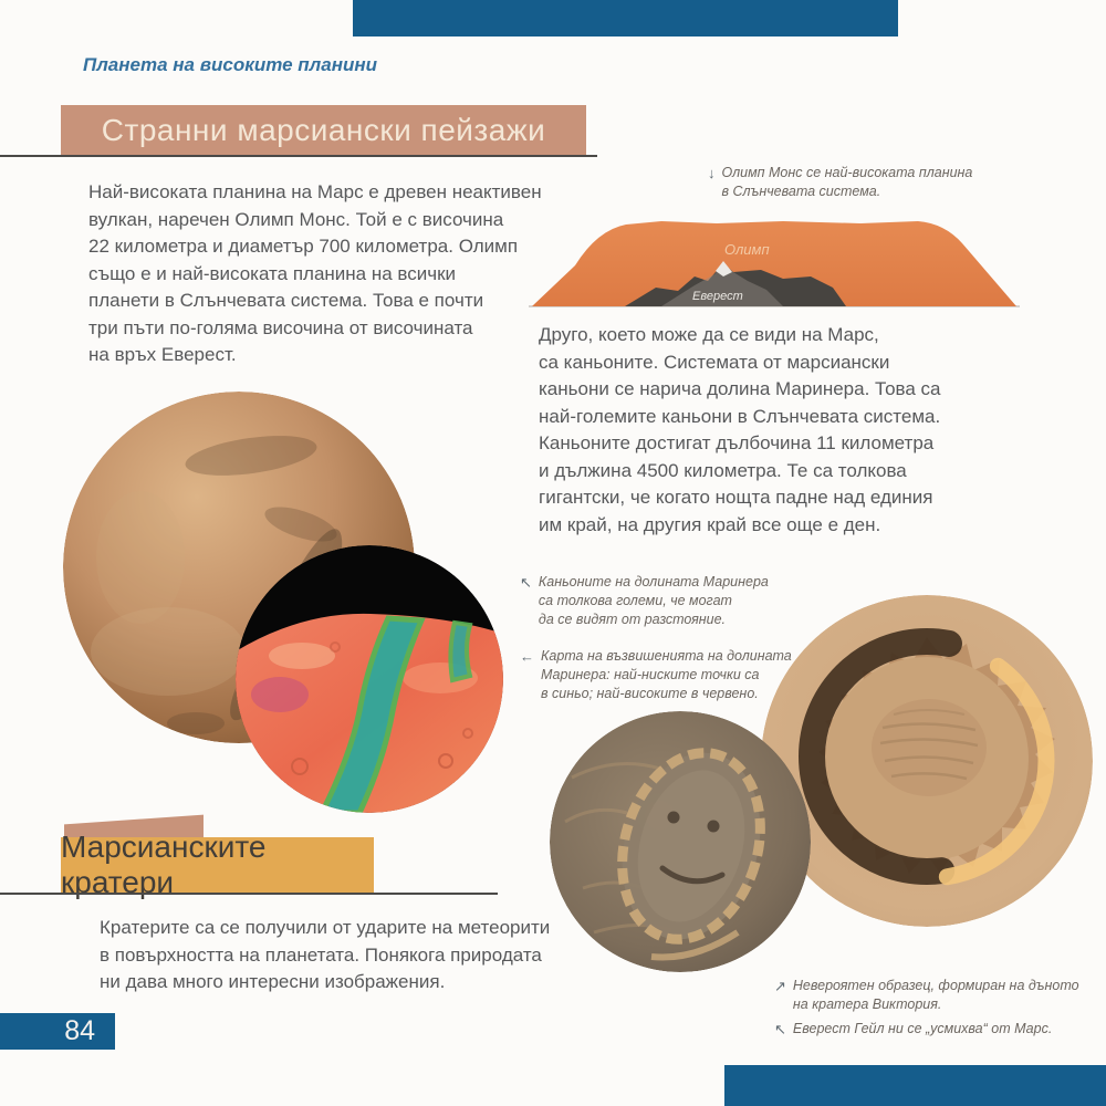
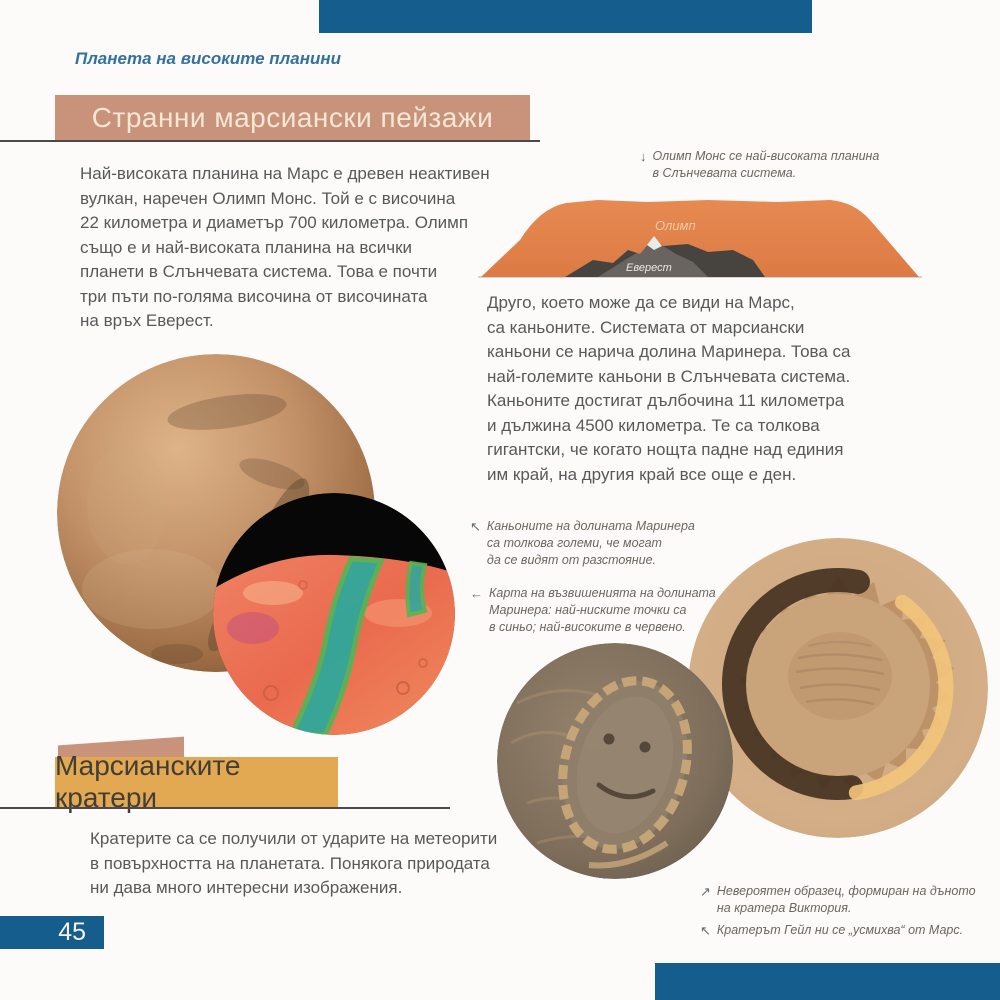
  Планета на високите планини
  Странни марсиански пейзажи
  Най-високата планина на Марс е древен неактивен
  вулкан, наречен Олимп Монс. Той е с височина
  22 километра и диаметър 700 километра. Олимп
  също е и най-високата планина на всички
  планети в Слънчевата система. Това е почти
  три пъти по-голяма височина от височината
  на връх Еверест.
  ↓
  Олимп Монс се най-високата планина
  в Слънчевата система.
  Олимп
  Еверест
  Друго, което може да се види на Марс,
  са каньоните. Системата от марсиански
  каньони се нарича долина Маринера. Това са
  най-големите каньони в Слънчевата система.
  Каньоните достигат дълбочина 11 километра
  и дължина 4500 километра. Те са толкова
  гигантски, че когато нощта падне над единия
  им край, на другия край все още е ден.
  ↖
  Каньоните на долината Маринера
  са толкова големи, че могат
  да се видят от разстояние.
  ←
  Карта на възвишенията на долината
  Маринера: най-ниските точки са
  в синьо; най-високите в червено.
  Марсианските кратери
  Кратерите са се получили от ударите на метеорити
  в повърхността на планетата. Понякога природата
  ни дава много интересни изображения.
  ↗
  Невероятен образец, формиран на дъното
  на кратера Виктория.
  ↖
- Еверест Гейл ни се „усмихва“ от Марс.
+ Кратерът Гейл ни се „усмихва“ от Марс.
- 84
+ 45
